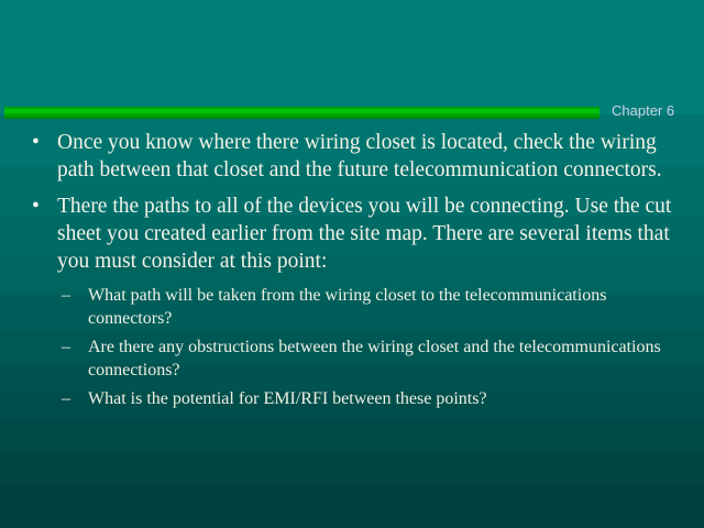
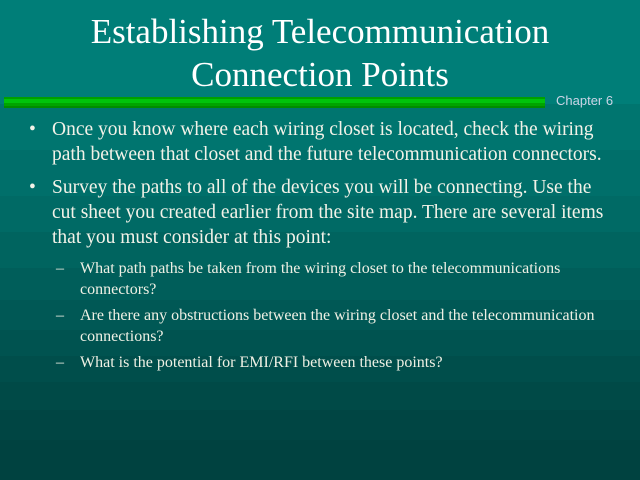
+ Establishing Telecommunication
+ Connection Points
  Chapter 6
  •
- Once you know where there wiring closet is located, check the wiring path between that closet and the future telecommunication connectors.
+ Once you know where each wiring closet is located, check the wiring path between that closet and the future telecommunication connectors.
  •
- There the paths to all of the devices you will be connecting. Use the cut sheet you created earlier from the site map. There are several items that you must consider at this point:
+ Survey the paths to all of the devices you will be connecting. Use the cut sheet you created earlier from the site map. There are several items that you must consider at this point:
  –
- What path will be taken from the wiring closet to the telecommunications connectors?
+ What path paths be taken from the wiring closet to the telecommunications connectors?
  –
- Are there any obstructions between the wiring closet and the telecommunications connections?
+ Are there any obstructions between the wiring closet and the telecommunication connections?
  –
  What is the potential for EMI/RFI between these points?
